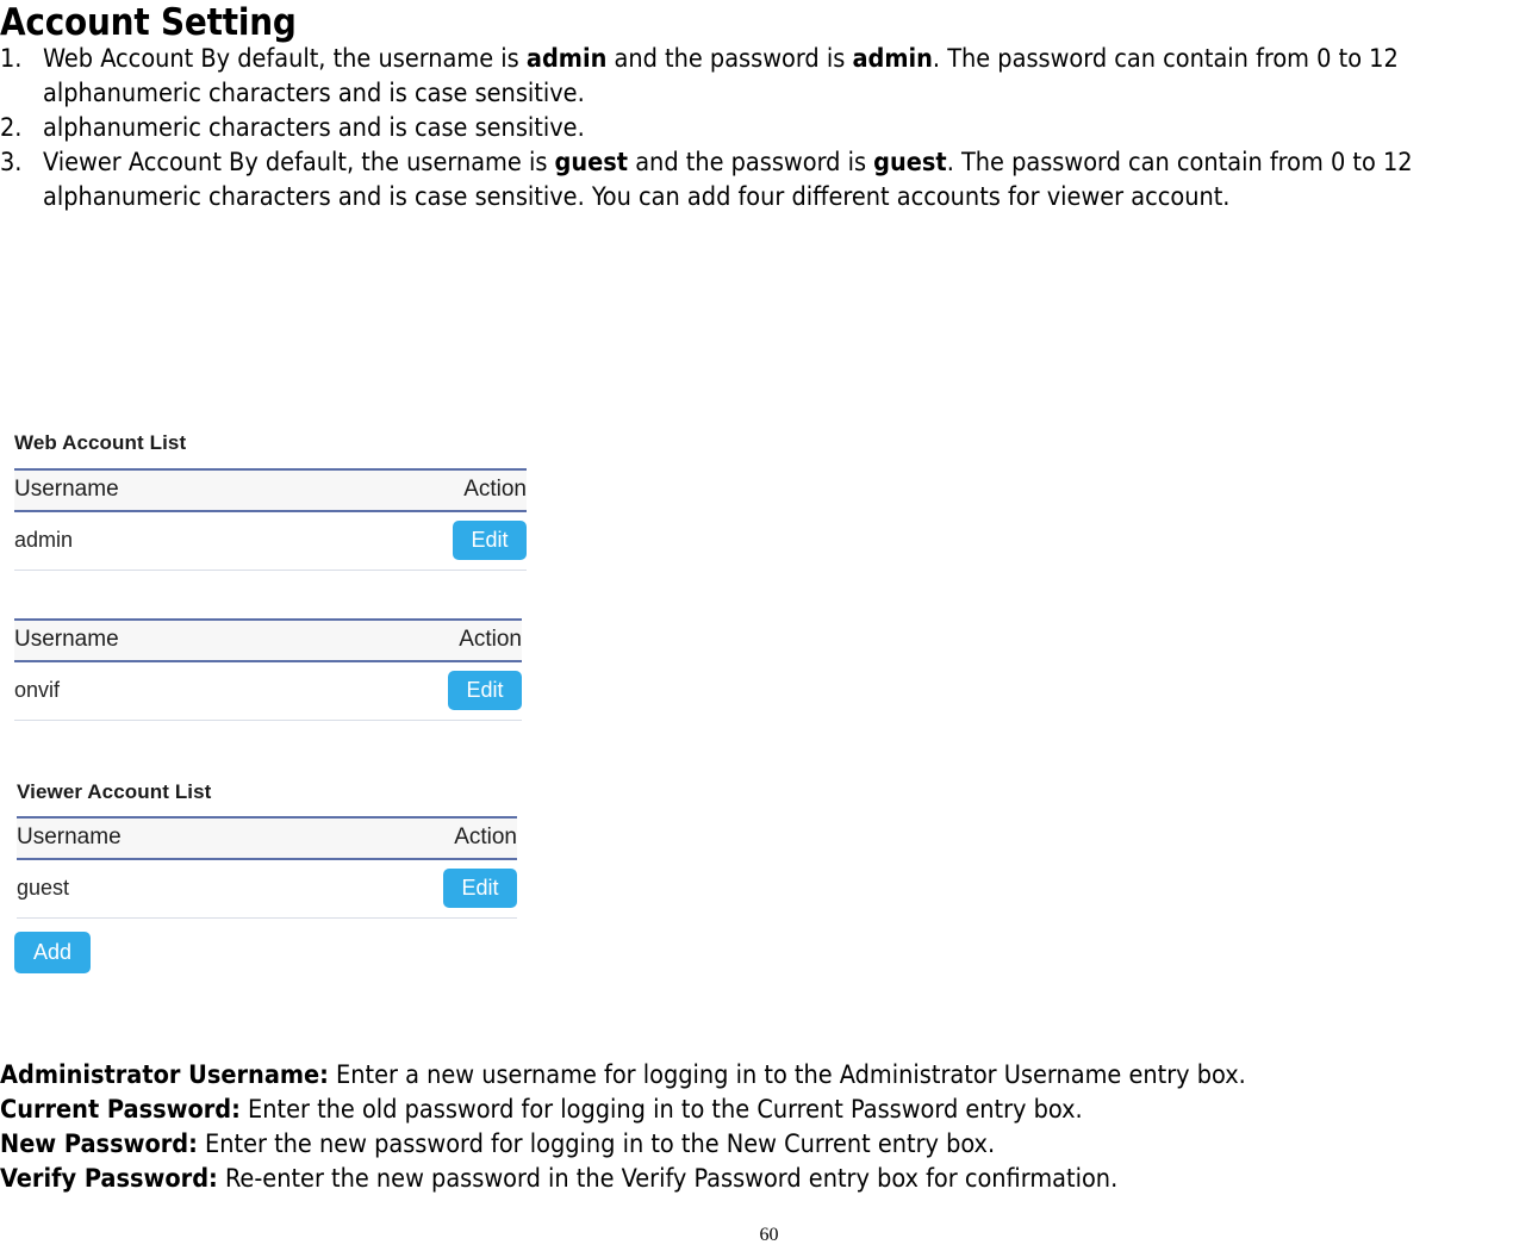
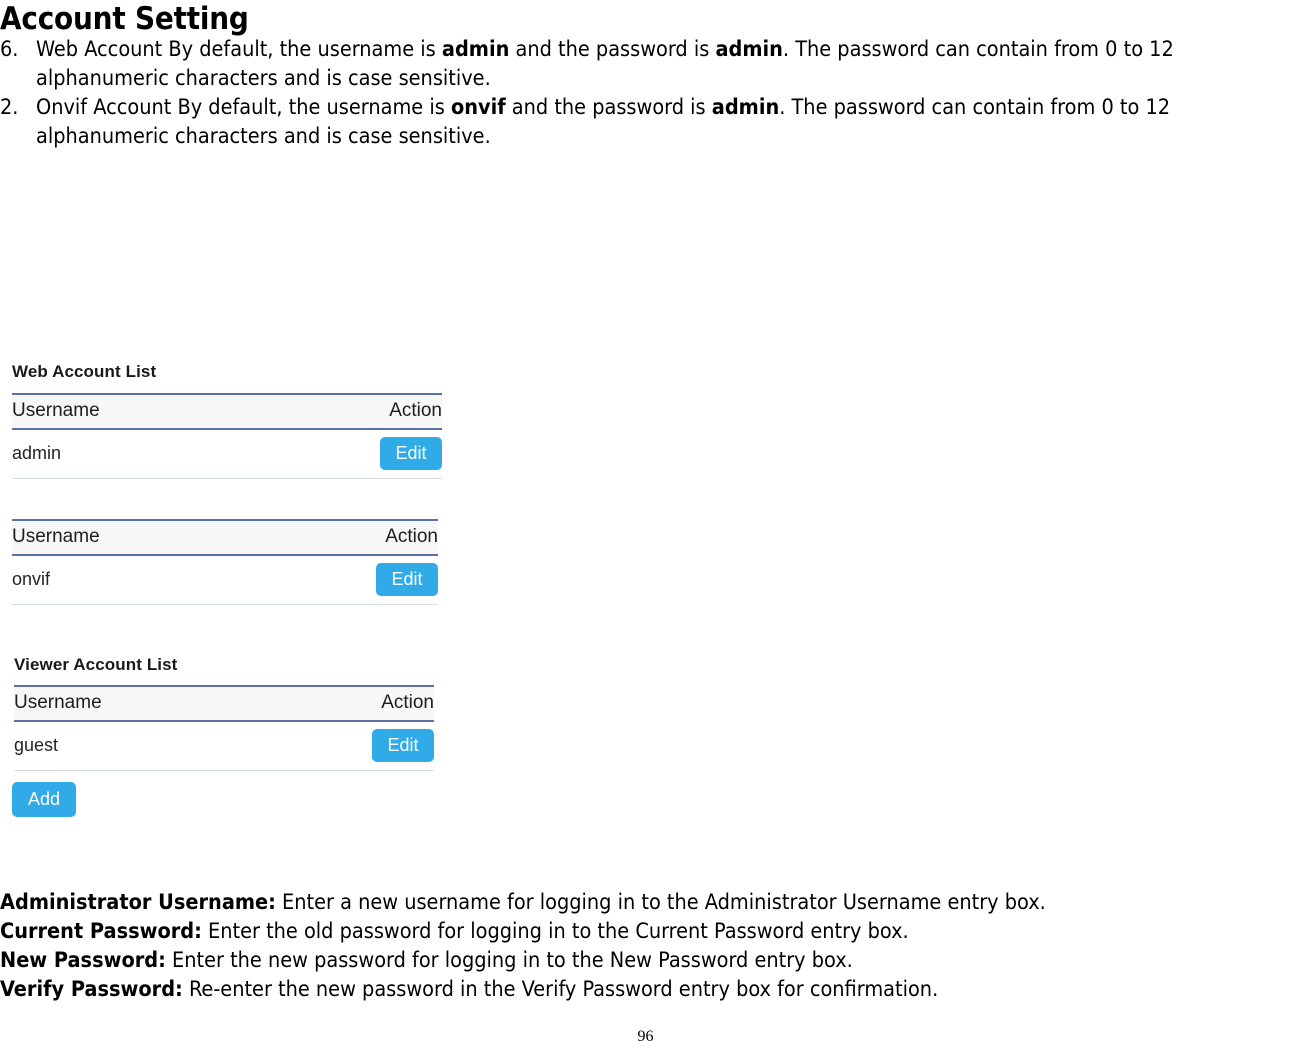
  Account Setting
- 1.
+ 6.
  Web Account By default, the username is admin and the password is admin. The password can contain from 0 to 12
  alphanumeric characters and is case sensitive.
  2.
+ Onvif Account By default, the username is onvif and the password is admin. The password can contain from 0 to 12
  alphanumeric characters and is case sensitive.
- 3.
- Viewer Account By default, the username is guest and the password is guest. The password can contain from 0 to 12
- alphanumeric characters and is case sensitive. You can add four different accounts for viewer account.
  Web Account List
  Username	Action
  admin	Edit
  Username	Action
  onvif	Edit
  Viewer Account List
  Username	Action
  guest	Edit
  Add
  Administrator Username: Enter a new username for logging in to the Administrator Username entry box.
  Current Password: Enter the old password for logging in to the Current Password entry box.
- New Password: Enter the new password for logging in to the New Current entry box.
+ New Password: Enter the new password for logging in to the New Password entry box.
  Verify Password: Re-enter the new password in the Verify Password entry box for confirmation.
- 60
+ 96
